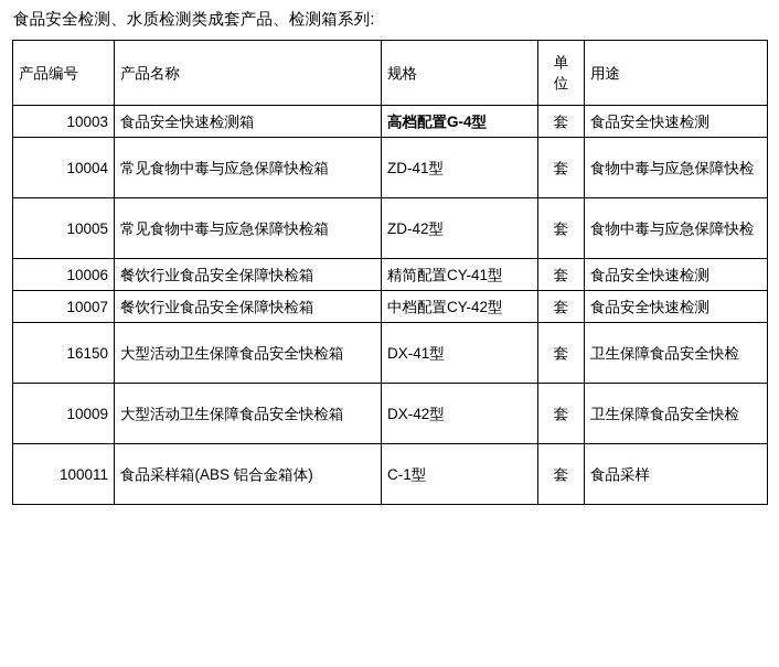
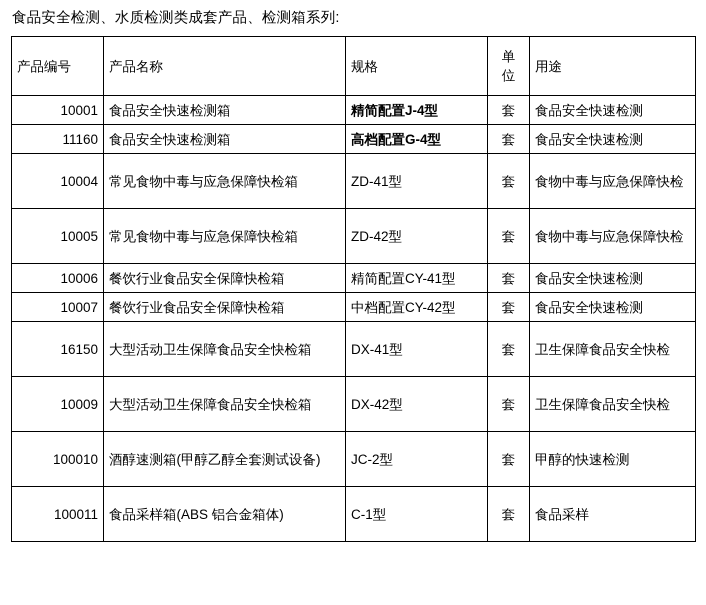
  食品安全检测、水质检测类成套产品、检测箱系列:
  产品编号	产品名称	规格	单 位	用途
+ 10001	食品安全快速检测箱	精简配置J-4型	套	食品安全快速检测
- 10003	食品安全快速检测箱	高档配置G-4型	套	食品安全快速检测
+ 11160	食品安全快速检测箱	高档配置G-4型	套	食品安全快速检测
  10004	常见食物中毒与应急保障快检箱	ZD-41型	套	食物中毒与应急保障快检
  10005	常见食物中毒与应急保障快检箱	ZD-42型	套	食物中毒与应急保障快检
  10006	餐饮行业食品安全保障快检箱	精简配置CY-41型	套	食品安全快速检测
  10007	餐饮行业食品安全保障快检箱	中档配置CY-42型	套	食品安全快速检测
  16150	大型活动卫生保障食品安全快检箱	DX-41型	套	卫生保障食品安全快检
  10009	大型活动卫生保障食品安全快检箱	DX-42型	套	卫生保障食品安全快检
+ 100010	酒醇速测箱(甲醇乙醇全套测试设备)	JC-2型	套	甲醇的快速检测
  100011	食品采样箱(ABS 铝合金箱体)	C-1型	套	食品采样
